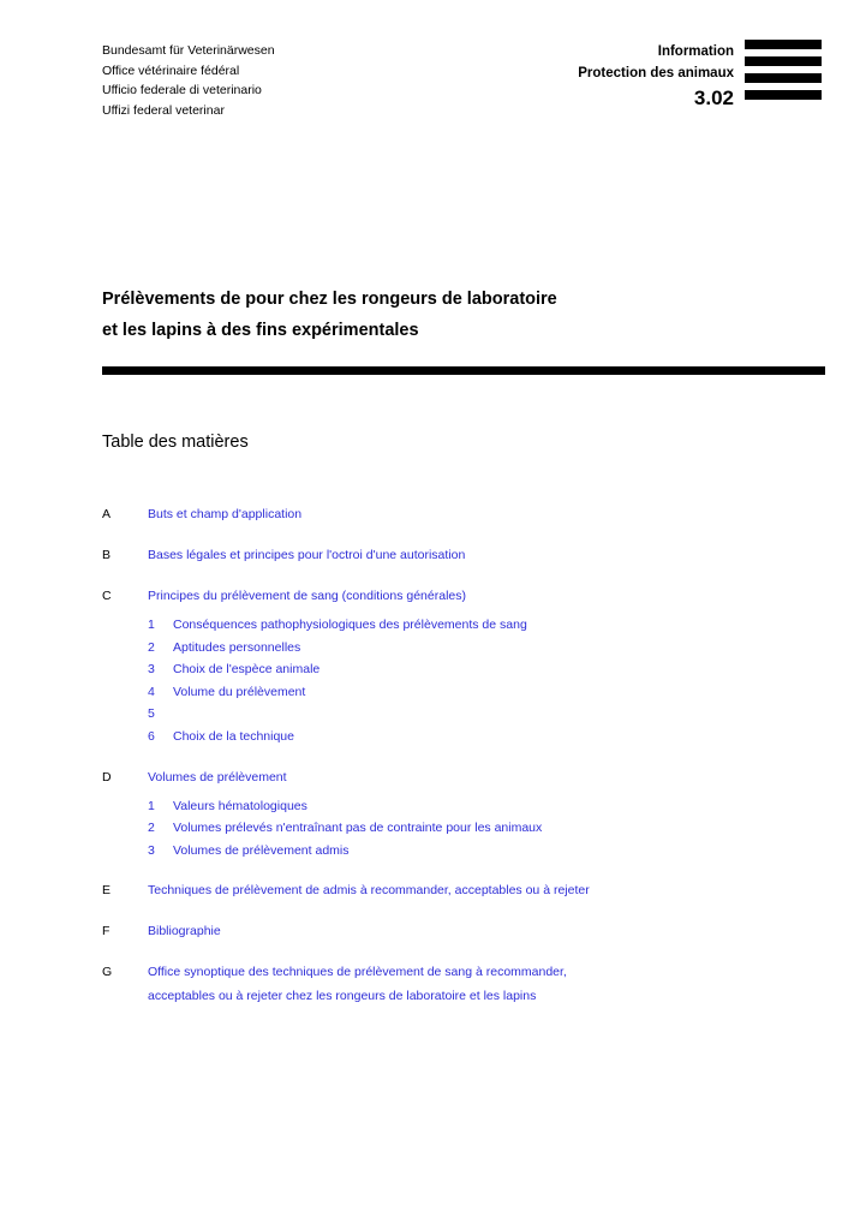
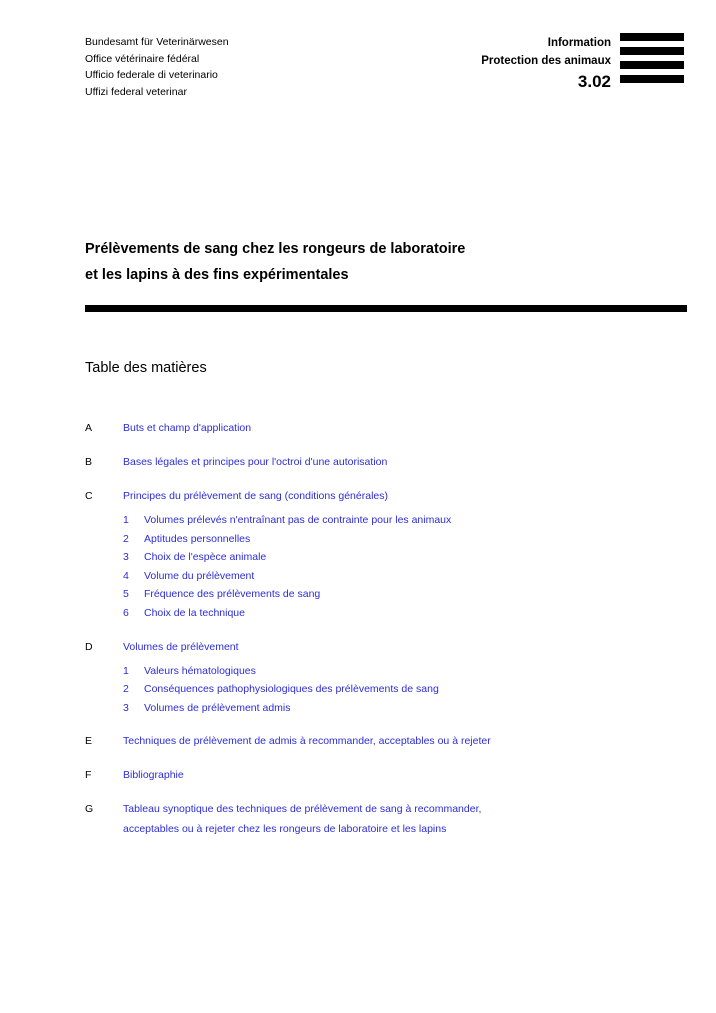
  Bundesamt für Veterinärwesen
  Office vétérinaire fédéral
  Ufficio federale di veterinario
  Uffizi federal veterinar
  Information
  Protection des animaux
  3.02
- Prélèvements de pour chez les rongeurs de laboratoire
+ Prélèvements de sang chez les rongeurs de laboratoire
  et les lapins à des fins expérimentales
  Table des matières
  A
  Buts et champ d'application
  B
  Bases légales et principes pour l'octroi d'une autorisation
  C
  Principes du prélèvement de sang (conditions générales)
  1
- Conséquences pathophysiologiques des prélèvements de sang
+ Volumes prélevés n'entraînant pas de contrainte pour les animaux
  2
  Aptitudes personnelles
  3
  Choix de l'espèce animale
  4
  Volume du prélèvement
  5
+ Fréquence des prélèvements de sang
  6
  Choix de la technique
  D
  Volumes de prélèvement
  1
  Valeurs hématologiques
  2
- Volumes prélevés n'entraînant pas de contrainte pour les animaux
+ Conséquences pathophysiologiques des prélèvements de sang
  3
  Volumes de prélèvement admis
  E
  Techniques de prélèvement de admis à recommander, acceptables ou à rejeter
  F
  Bibliographie
  G
- Office synoptique des techniques de prélèvement de sang à recommander,
+ Tableau synoptique des techniques de prélèvement de sang à recommander,
  acceptables ou à rejeter chez les rongeurs de laboratoire et les lapins
